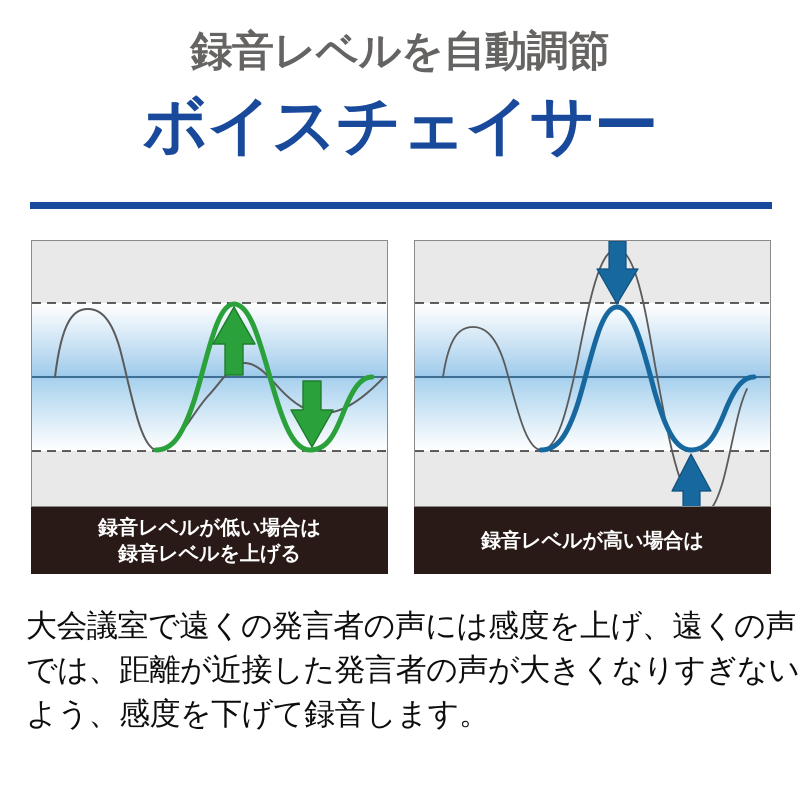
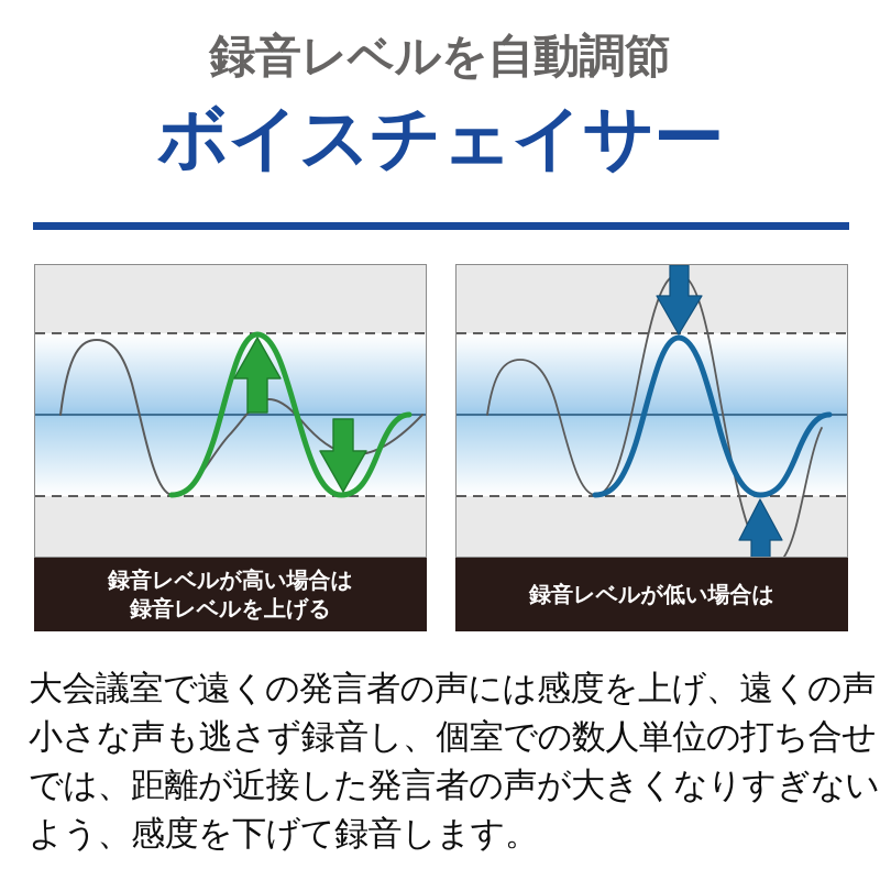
  録音レベルを自動調節
  ボイスチェイサー
- 録音レベルが低い場合は
+ 録音レベルが高い場合は
  録音レベルを上げる
- 録音レベルが高い場合は
+ 録音レベルが低い場合は
  大会議室で遠くの発言者の声には感度を上げ、遠くの声
+ 小さな声も逃さず録音し、個室での数人単位の打ち合せ
  では、距離が近接した発言者の声が大きくなりすぎない
  よう、感度を下げて録音します。
